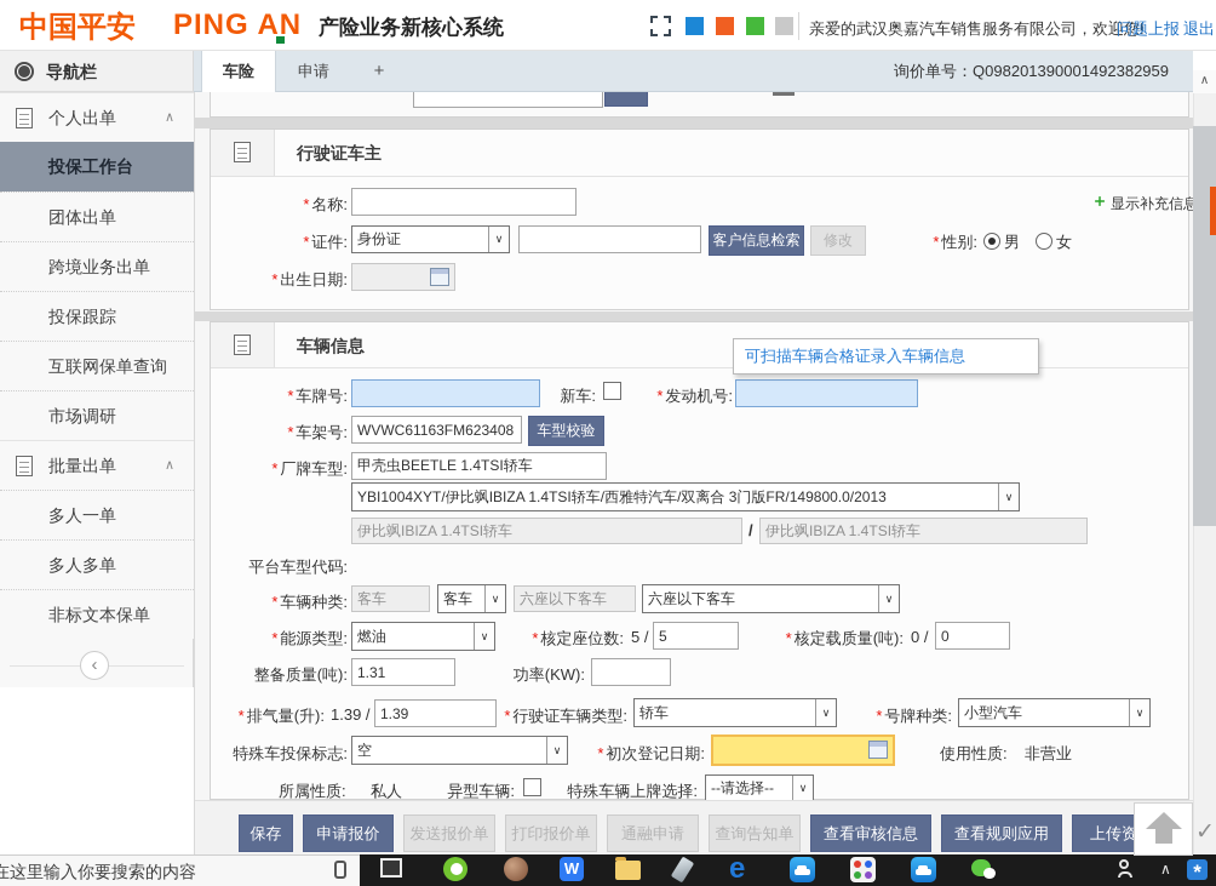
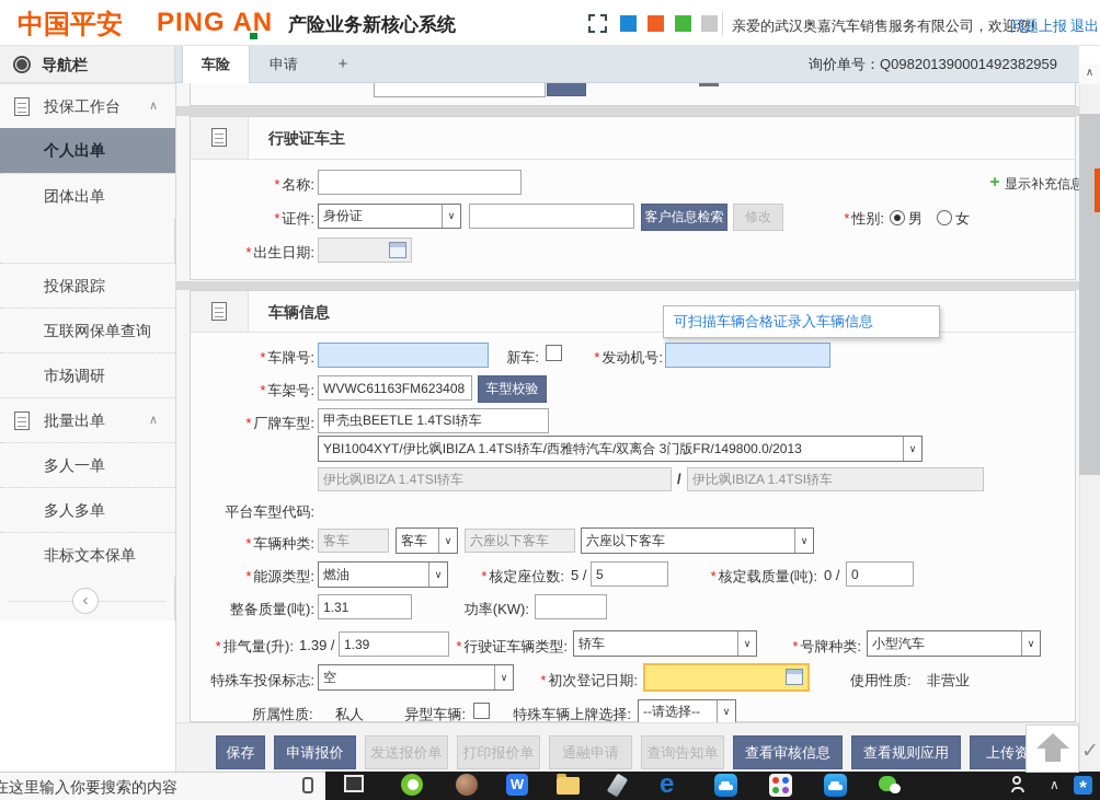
  中国平安
  PING AN
  产险业务新核心系统
  亲爱的武汉奥嘉汽车销售服务有限公司，欢迎您!
  问题上报
  退出
  导航栏
  车险
  申请
  +
  询价单号：Q098201390001492382959
- 个人出单
+ 投保工作台
  ∧
- 投保工作台
+ 个人出单
  团体出单
- 跨境业务出单
  投保跟踪
  互联网保单查询
  市场调研
  批量出单
  ∧
  多人一单
  多人多单
  非标文本保单
  ‹
  行驶证车主
  * 名称:
  ＋
  显示补充信息
  * 证件:
  身份证
  ∨
  客户信息检索
  修改
  * 性别:
  男
  女
  * 出生日期:
  车辆信息
  可扫描车辆合格证录入车辆信息
  * 车牌号:
  新车:
  * 发动机号:
  * 车架号:
  WVWC61163FM623408
  车型校验
  * 厂牌车型:
  甲壳虫BEETLE 1.4TSI轿车
  YBI1004XYT/伊比飒IBIZA 1.4TSI轿车/西雅特汽车/双离合 3门版FR/149800.0/2013
  ∨
  伊比飒IBIZA 1.4TSI轿车
  /
  伊比飒IBIZA 1.4TSI轿车
  平台车型代码:
  * 车辆种类:
  客车
  客车
  ∨
  六座以下客车
  六座以下客车
  ∨
  * 能源类型:
  燃油
  ∨
  * 核定座位数:
  5 /
  5
  * 核定载质量(吨):
  0 /
  0
  整备质量(吨):
  1.31
  功率(KW):
  * 排气量(升):
  1.39 /
  1.39
  * 行驶证车辆类型:
  轿车
  ∨
  * 号牌种类:
  小型汽车
  ∨
  特殊车投保标志:
  空
  ∨
  * 初次登记日期:
  使用性质:
  非营业
  所属性质:
  私人
  异型车辆:
  特殊车辆上牌选择:
  --请选择--
  ∨
  保存
  申请报价
  发送报价单
  打印报价单
  通融申请
  查询告知单
  查看审核信息
  查看规则应用
  上传资
  ✓
  ∧
  在这里输入你要搜索的内容
  W
  e
  ∧
  *
